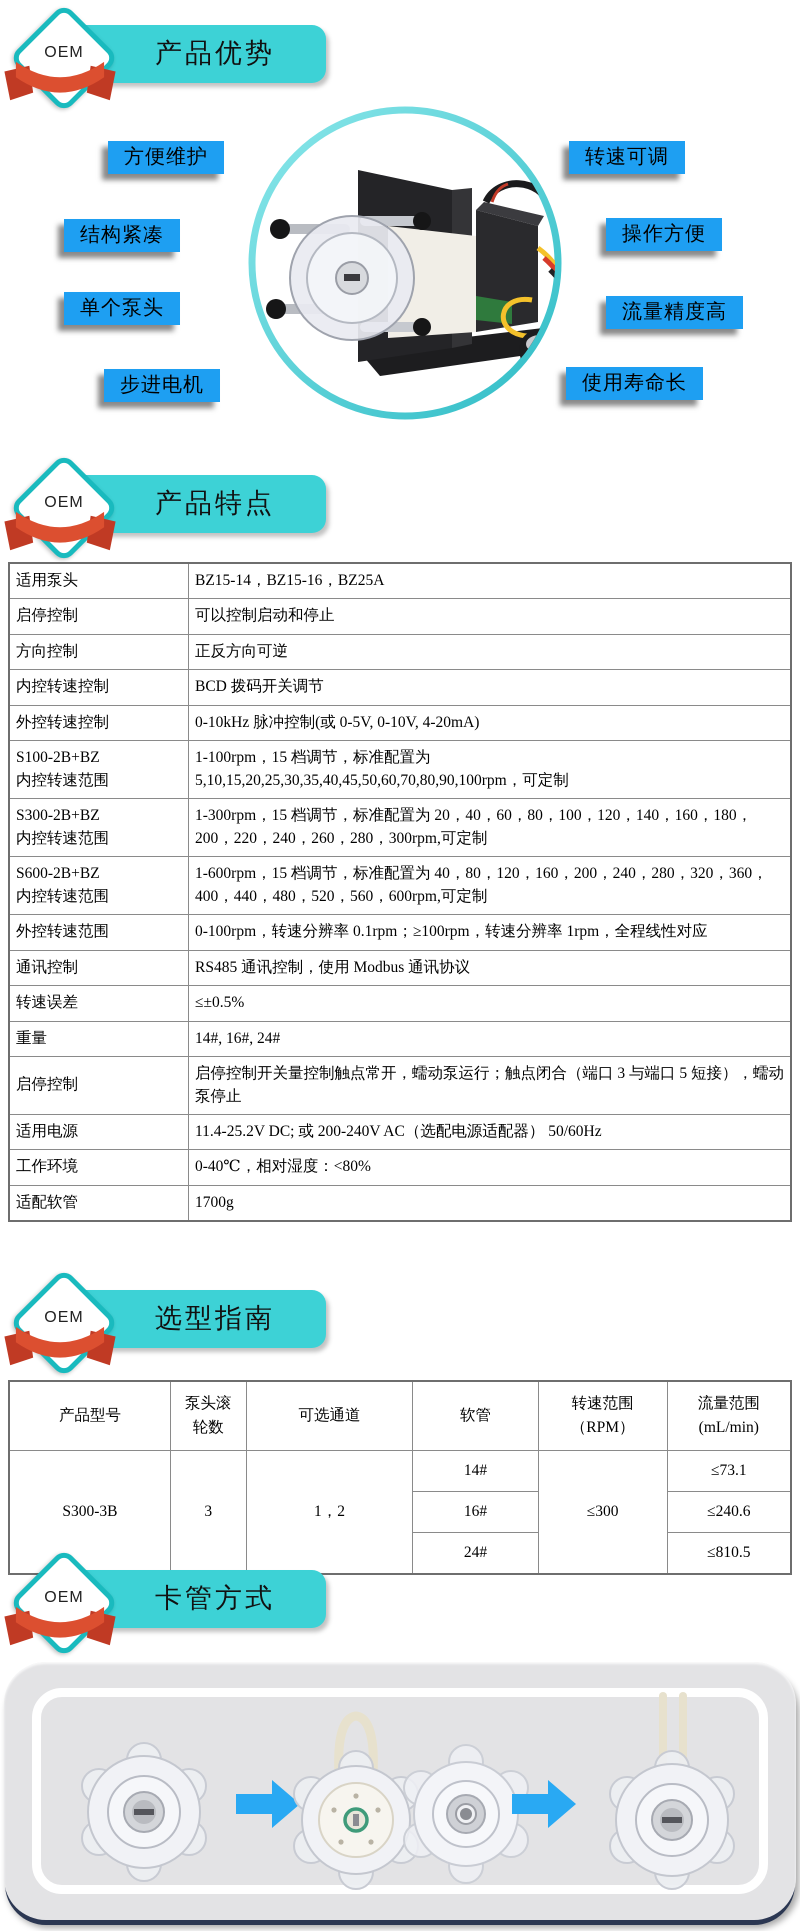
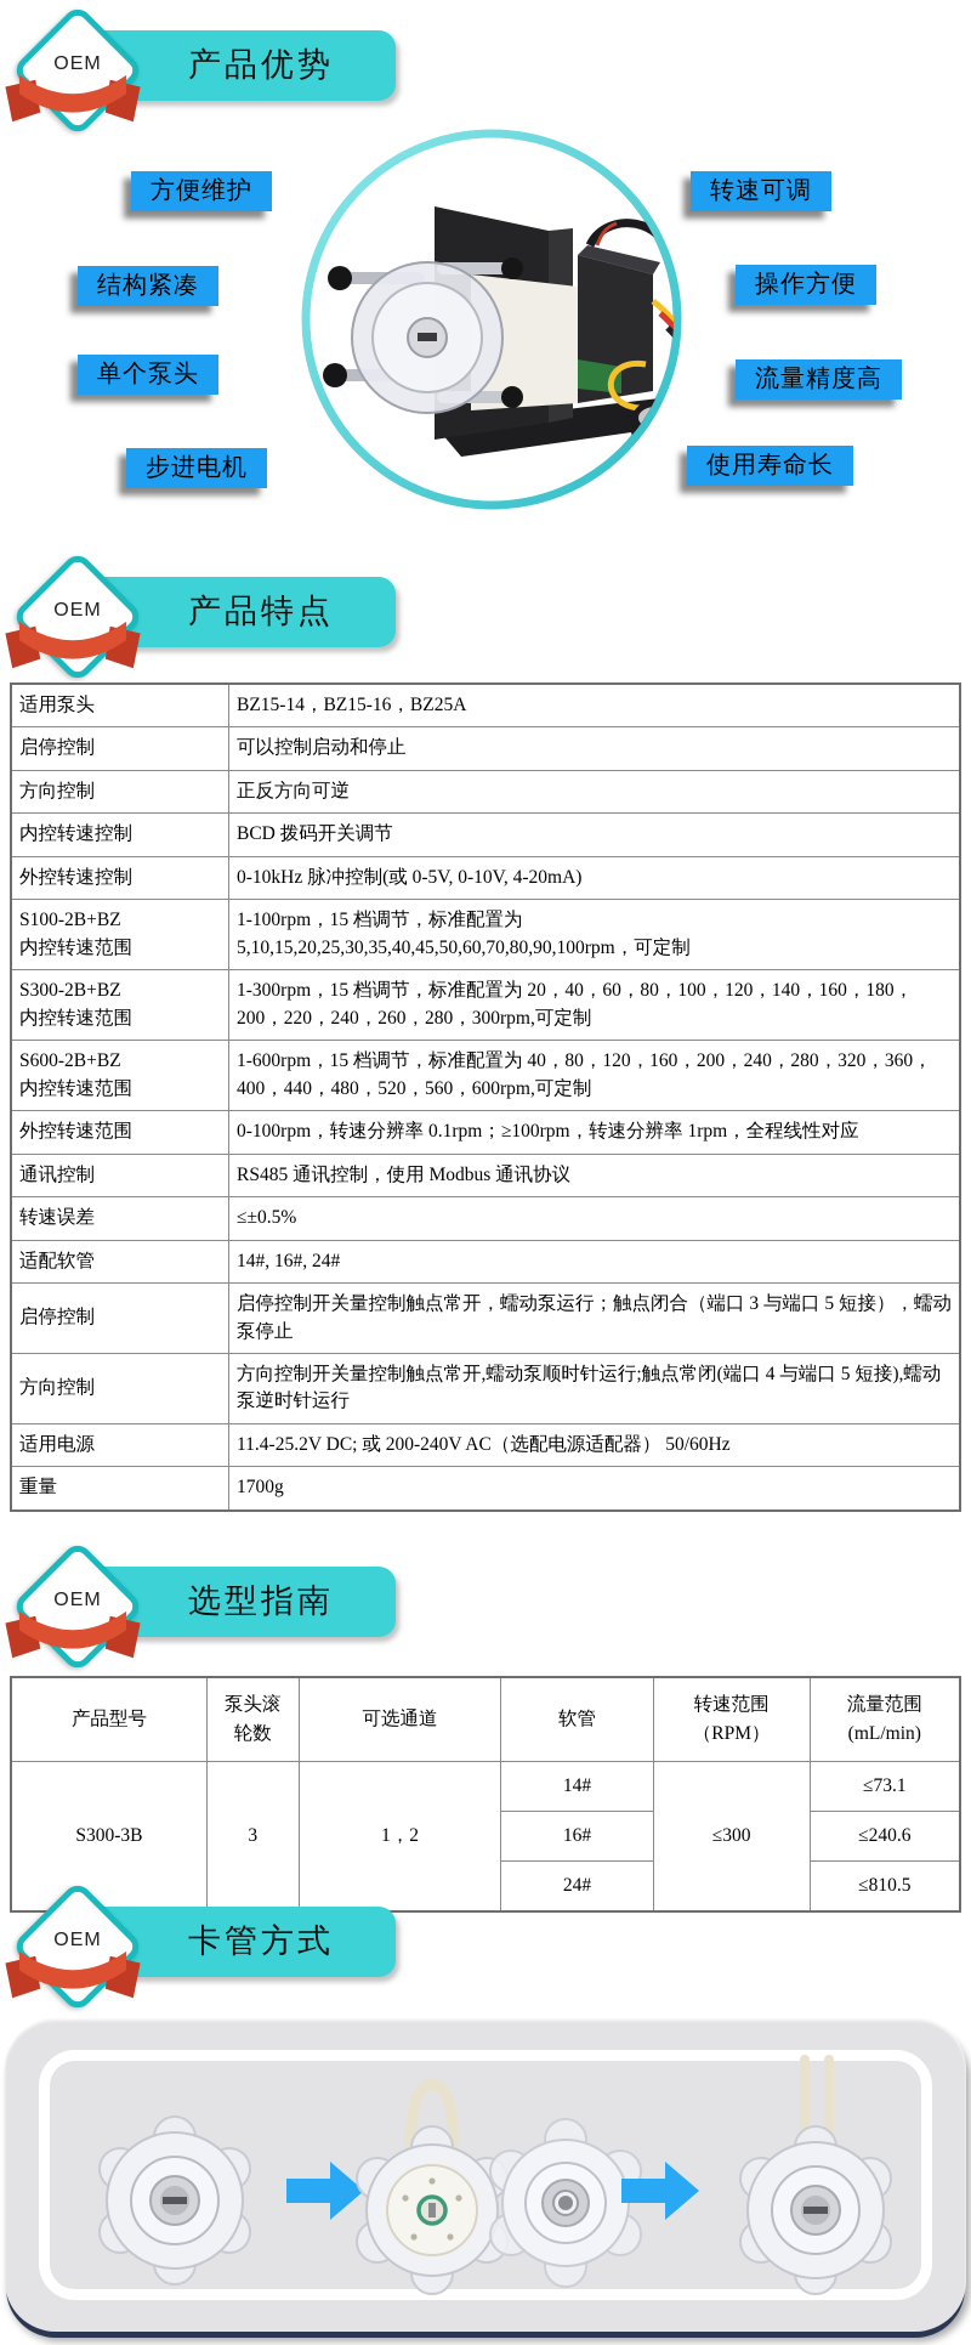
  产品优势
  OEM
  方便维护
  结构紧凑
  单个泵头
  步进电机
  转速可调
  操作方便
  流量精度高
  使用寿命长
  产品特点
  OEM
  适用泵头	BZ15-14，BZ15-16，BZ25A
  启停控制	可以控制启动和停止
  方向控制	正反方向可逆
  内控转速控制	BCD 拨码开关调节
  外控转速控制	0-10kHz 脉冲控制(或 0-5V, 0-10V, 4-20mA)
  S100-2B+BZ 内控转速范围	1-100rpm，15 档调节，标准配置为 5,10,15,20,25,30,35,40,45,50,60,70,80,90,100rpm，可定制
  S300-2B+BZ 内控转速范围	1-300rpm，15 档调节，标准配置为 20，40，60，80，100，120，140，160，180， 200，220，240，260，280，300rpm,可定制
  S600-2B+BZ 内控转速范围	1-600rpm，15 档调节，标准配置为 40，80，120，160，200，240，280，320，360， 400，440，480，520，560，600rpm,可定制
  外控转速范围	0-100rpm，转速分辨率 0.1rpm；≥100rpm，转速分辨率 1rpm，全程线性对应
  通讯控制	RS485 通讯控制，使用 Modbus 通讯协议
  转速误差	≤±0.5%
- 重量	14#, 16#, 24#
+ 适配软管	14#, 16#, 24#
  启停控制	启停控制开关量控制触点常开，蠕动泵运行；触点闭合（端口 3 与端口 5 短接），蠕动泵停止
+ 方向控制	方向控制开关量控制触点常开,蠕动泵顺时针运行;触点常闭(端口 4 与端口 5 短接),蠕动泵逆时针运行
  适用电源	11.4-25.2V DC; 或 200-240V AC（选配电源适配器） 50/60Hz
- 工作环境	0-40℃，相对湿度：<80%
- 适配软管	1700g
+ 重量	1700g
  选型指南
  OEM
  产品型号	泵头滚 轮数	可选通道	软管	转速范围 （RPM）	流量范围 (mL/min)
  S300-3B	3	1，2	14#	≤300	≤73.1
  16#	≤240.6
  24#	≤810.5
  卡管方式
  OEM
